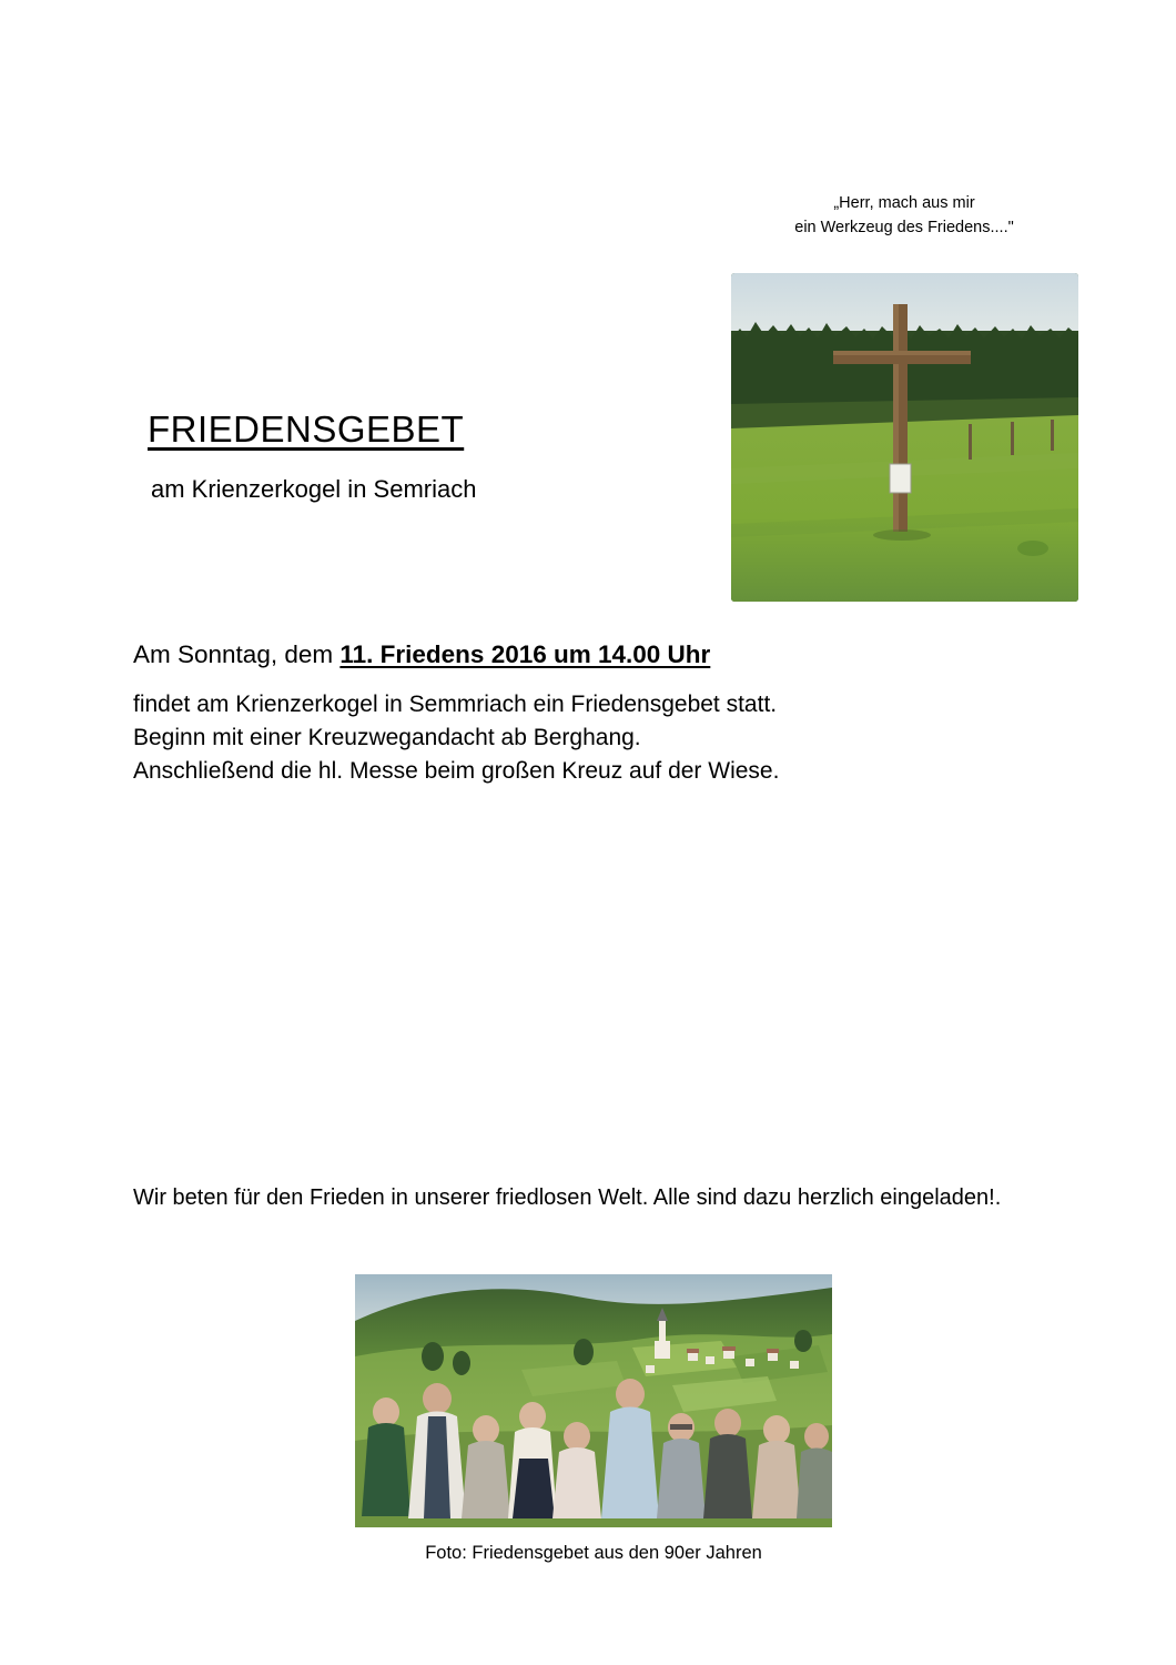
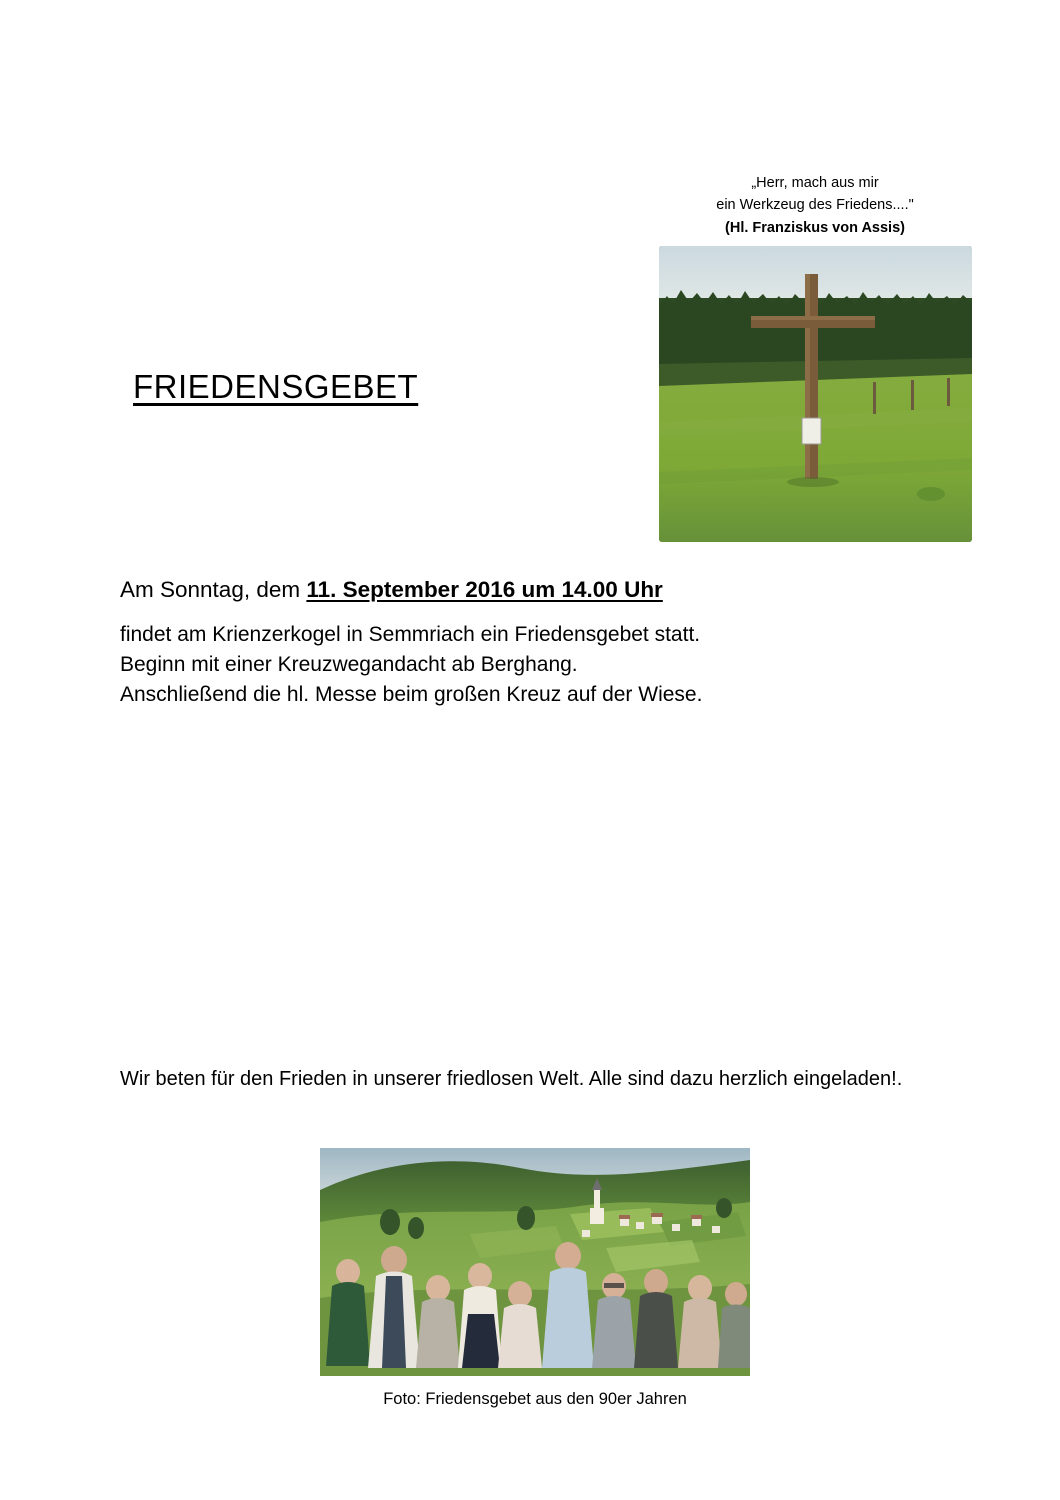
  „Herr, mach aus mir
  ein Werkzeug des Friedens...."
+ (Hl. Franziskus von Assis)
  FRIEDENSGEBET
- am Krienzerkogel in Semriach
- Am Sonntag, dem 11. Friedens 2016 um 14.00 Uhr
+ Am Sonntag, dem 11. September 2016 um 14.00 Uhr
  findet am Krienzerkogel in Semmriach ein Friedensgebet statt.
  Beginn mit einer Kreuzwegandacht ab Berghang.
  Anschließend die hl. Messe beim großen Kreuz auf der Wiese.
  Wir beten für den Frieden in unserer friedlosen Welt. Alle sind dazu herzlich eingeladen!.
  Foto: Friedensgebet aus den 90er Jahren
